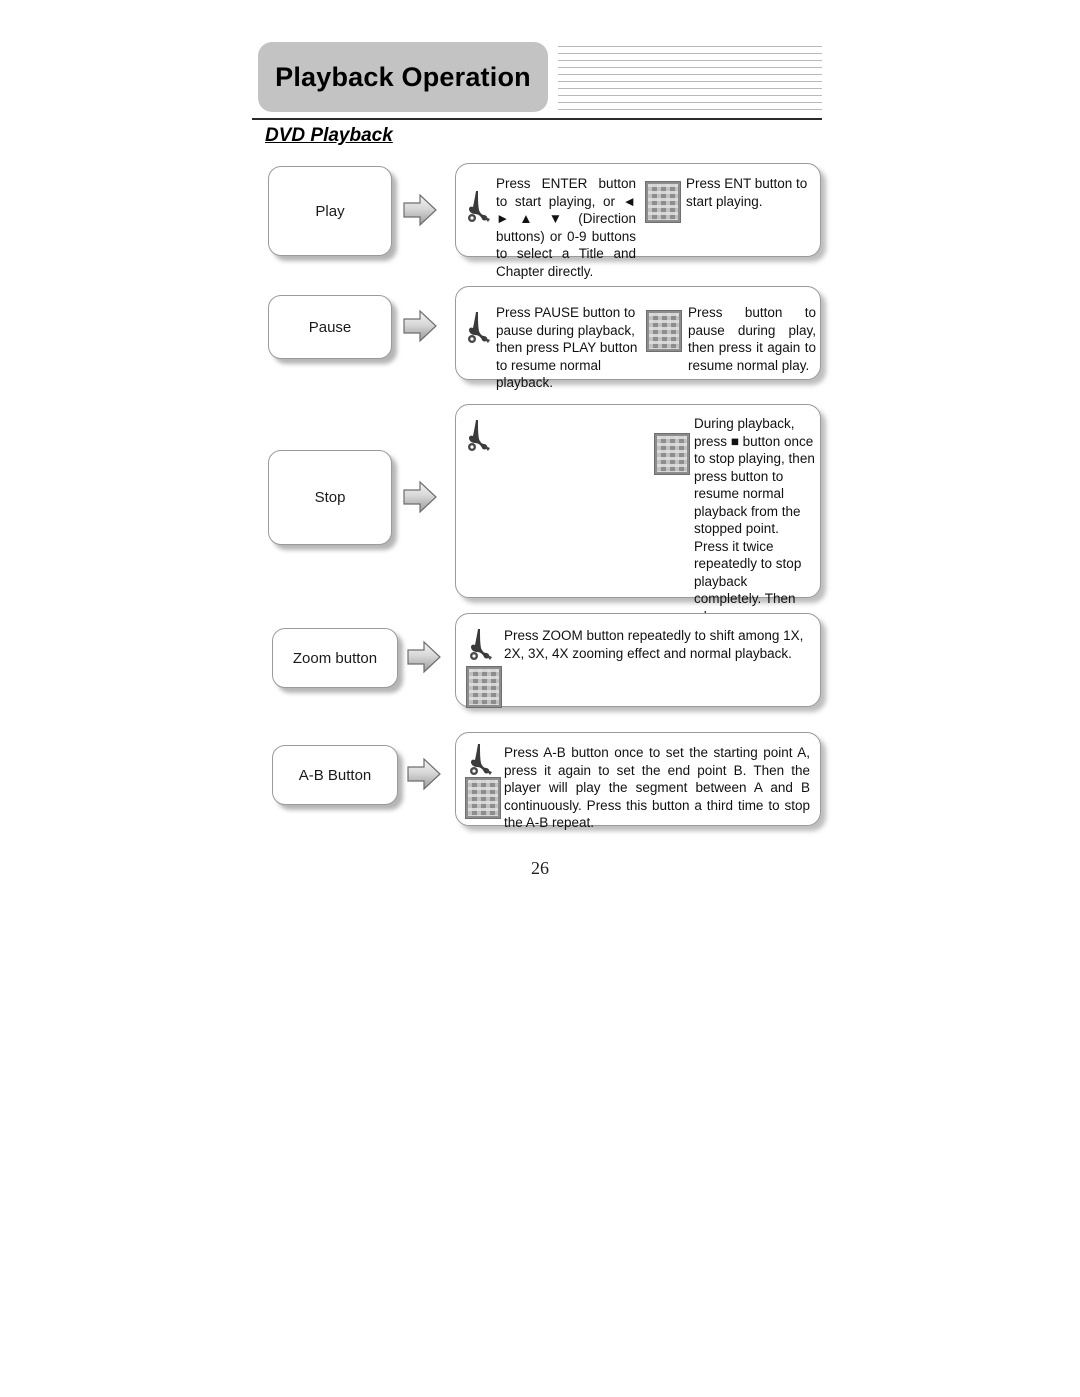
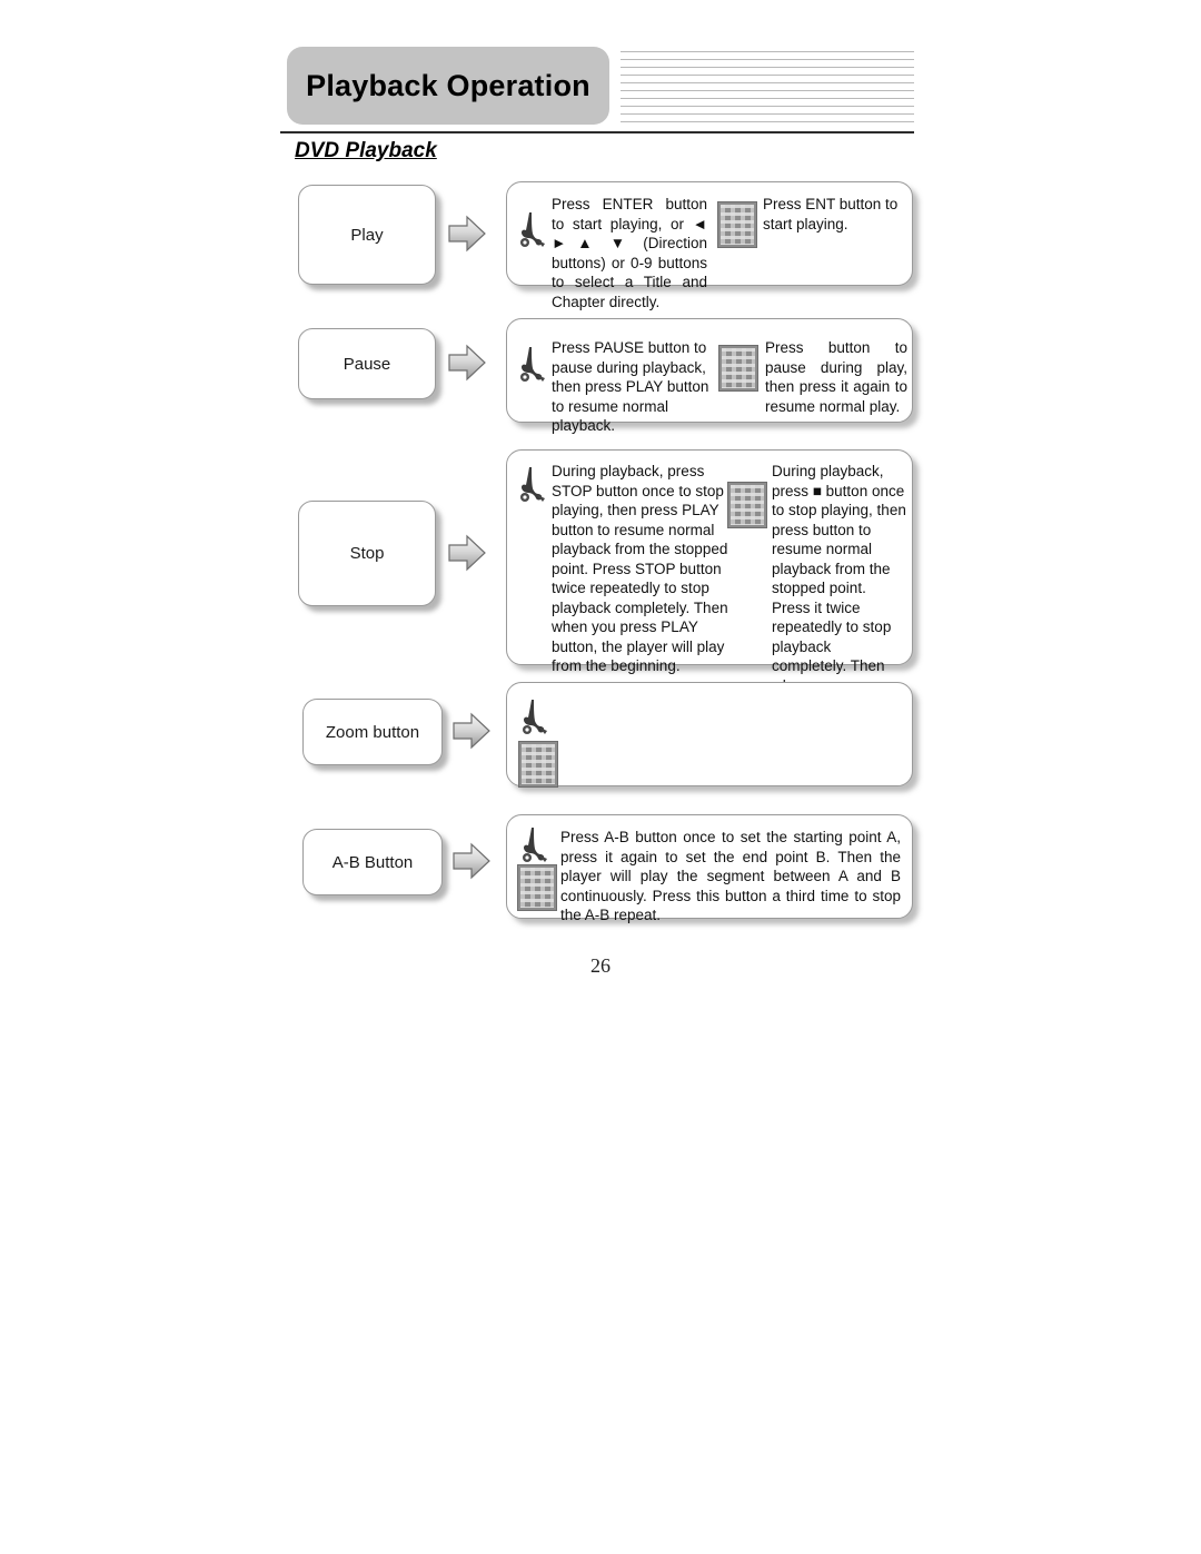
  Playback Operation
  DVD Playback
  Play
  Press ENTER button to start playing, or ◄ ► ▲ ▼ (Direction buttons) or 0-9 buttons to select a Title and Chapter directly.
  Press ENT button to start playing.
  Pause
  Press PAUSE button to pause during playback, then press PLAY button to resume normal playback.
  Press button to pause during play, then press it again to resume normal play.
  Stop
+ During playback, press STOP button once to stop playing, then press PLAY button to resume normal playback from the stopped point. Press STOP button twice repeatedly to stop playback completely. Then when you press PLAY button, the player will play from the beginning.
  During playback, press ■ button once to stop playing, then press button to resume normal playback from the stopped point. Press it twice repeatedly to stop playback completely. Then
  Zoom button
- Press ZOOM button repeatedly to shift among 1X, 2X, 3X, 4X zooming effect and normal playback.
  A-B Button
  Press A-B button once to set the starting point A, press it again to set the end point B. Then the player will play the segment between A and B continuously. Press this button a third time to stop the A-B repeat.
  26
